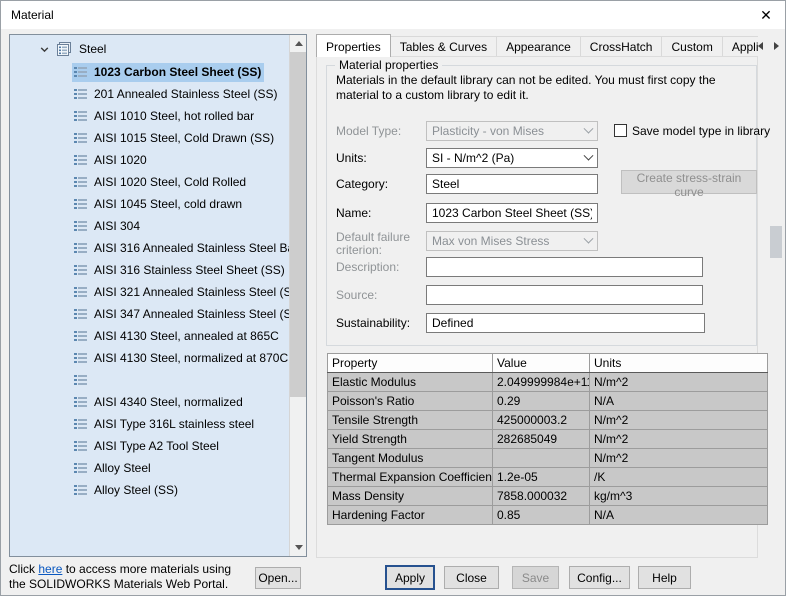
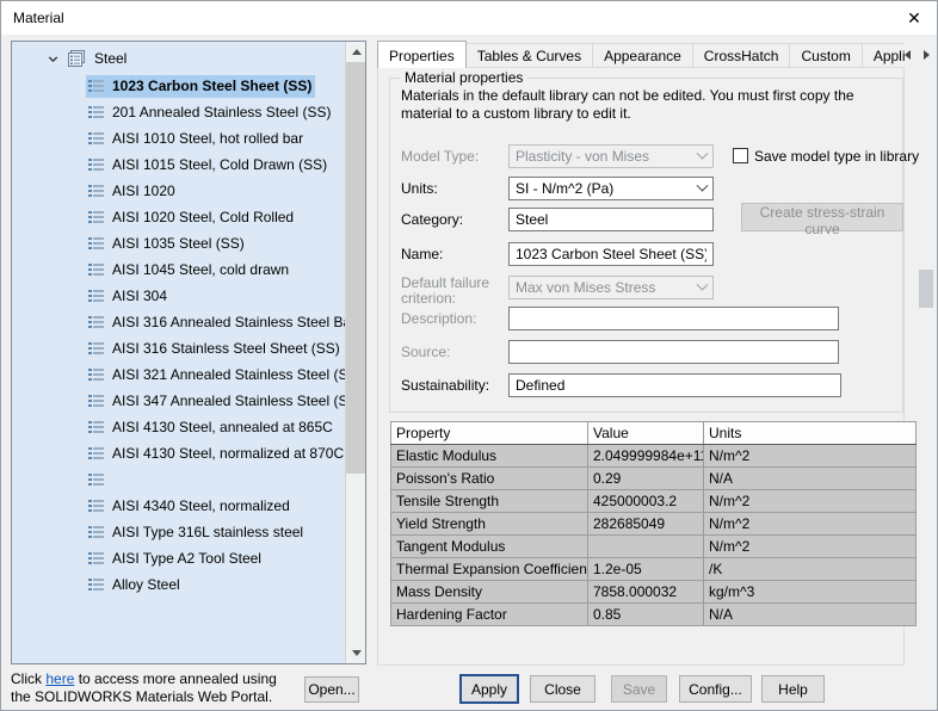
  Material
  ✕
  Steel
  1023 Carbon Steel Sheet (SS)
  201 Annealed Stainless Steel (SS)
  AISI 1010 Steel, hot rolled bar
  AISI 1015 Steel, Cold Drawn (SS)
  AISI 1020
  AISI 1020 Steel, Cold Rolled
+ AISI 1035 Steel (SS)
  AISI 1045 Steel, cold drawn
  AISI 304
  AISI 316 Annealed Stainless Steel B
  AISI 316 Stainless Steel Sheet (SS)
  AISI 321 Annealed Stainless Steel (S
  AISI 347 Annealed Stainless Steel (S
  AISI 4130 Steel, annealed at 865C
  AISI 4130 Steel, normalized at 870C
  AISI 4340 Steel, normalized
  AISI Type 316L stainless steel
  AISI Type A2 Tool Steel
  Alloy Steel
- Alloy Steel (SS)
  Properties
  Tables & Curves
  Appearance
  CrossHatch
  Custom
  Material properties
  Materials in the default library can not be edited. You must first copy the material to a custom library to edit it.
  Model Type:
  Plasticity - von Mises
  Save model type in library
  Units:
  SI - N/m^2 (Pa)
  Category:
  Steel
  Create stress-strain curve
  Name:
  1023 Carbon Steel Sheet (SS
  Default failure
  criterion:
  Max von Mises Stress
  Description:
  Source:
  Sustainability:
  Defined
  Property	Value	Units
  Elastic Modulus	2.049999984e+1	N/m^2
  Poisson's Ratio	0.29	N/A
  Tensile Strength	425000003.2	N/m^2
  Yield Strength	282685049	N/m^2
  Tangent Modulus		N/m^2
  Thermal Expansion Coefficien	1.2e-05	/K
  Mass Density	7858.000032	kg/m^3
  Hardening Factor	0.85	N/A
- Click here to access more materials using
+ Click here to access more annealed using
  the SOLIDWORKS Materials Web Portal.
  Open...
  Apply
  Close
  Save
  Config...
  Help
